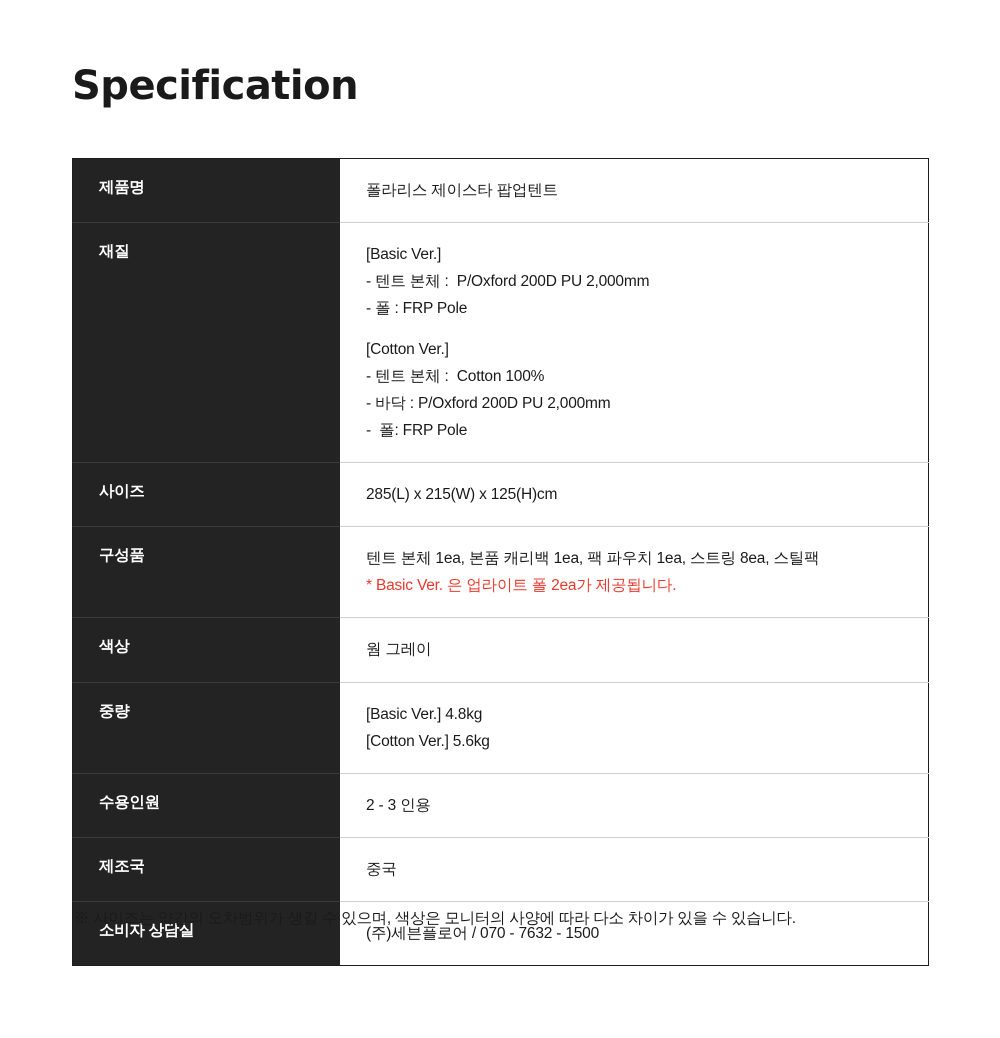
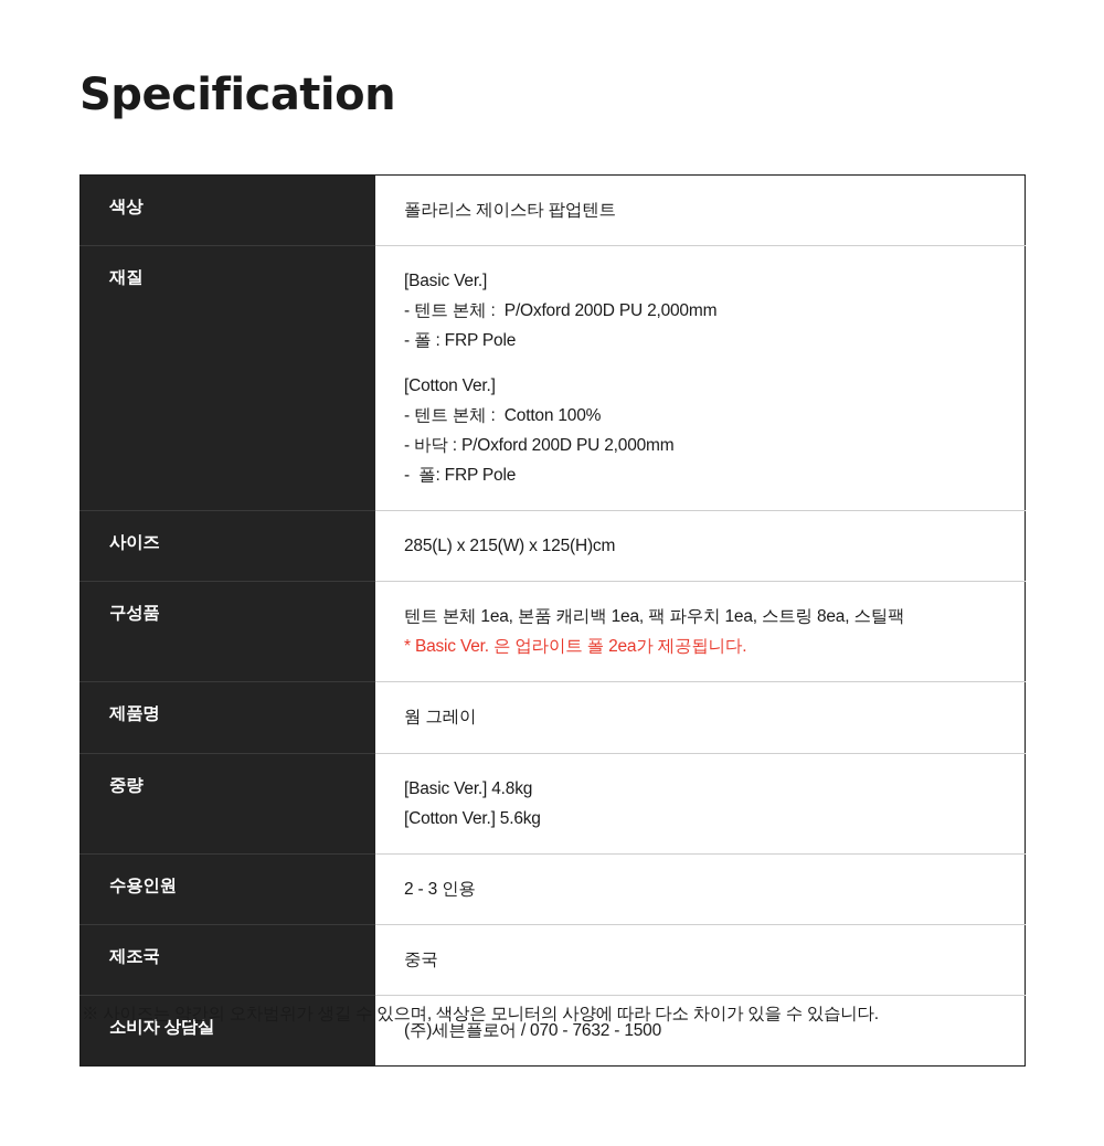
  Specification
- 제품명	폴라리스 제이스타 팝업텐트
+ 색상	폴라리스 제이스타 팝업텐트
  재질	[Basic Ver.]- 텐트 본체 : P/Oxford 200D PU 2,000mm- 폴 : FRP Pole[Cotton Ver.]- 텐트 본체 : Cotton 100%- 바닥 : P/Oxford 200D PU 2,000mm- 폴: FRP Pole
  사이즈	285(L) x 215(W) x 125(H)cm
  구성품	텐트 본체 1ea, 본품 캐리백 1ea, 팩 파우치 1ea, 스트링 8ea, 스틸팩* Basic Ver. 은 업라이트 폴 2ea가 제공됩니다.
- 색상	웜 그레이
+ 제품명	웜 그레이
  중량	[Basic Ver.] 4.8kg[Cotton Ver.] 5.6kg
  수용인원	2 - 3 인용
  제조국	중국
  소비자 상담실	(주)세븐플로어 / 070 - 7632 - 1500
  ※ 사이즈는 약간의 오차범위가 생길 수 있으며, 색상은 모니터의 사양에 따라 다소 차이가 있을 수 있습니다.
